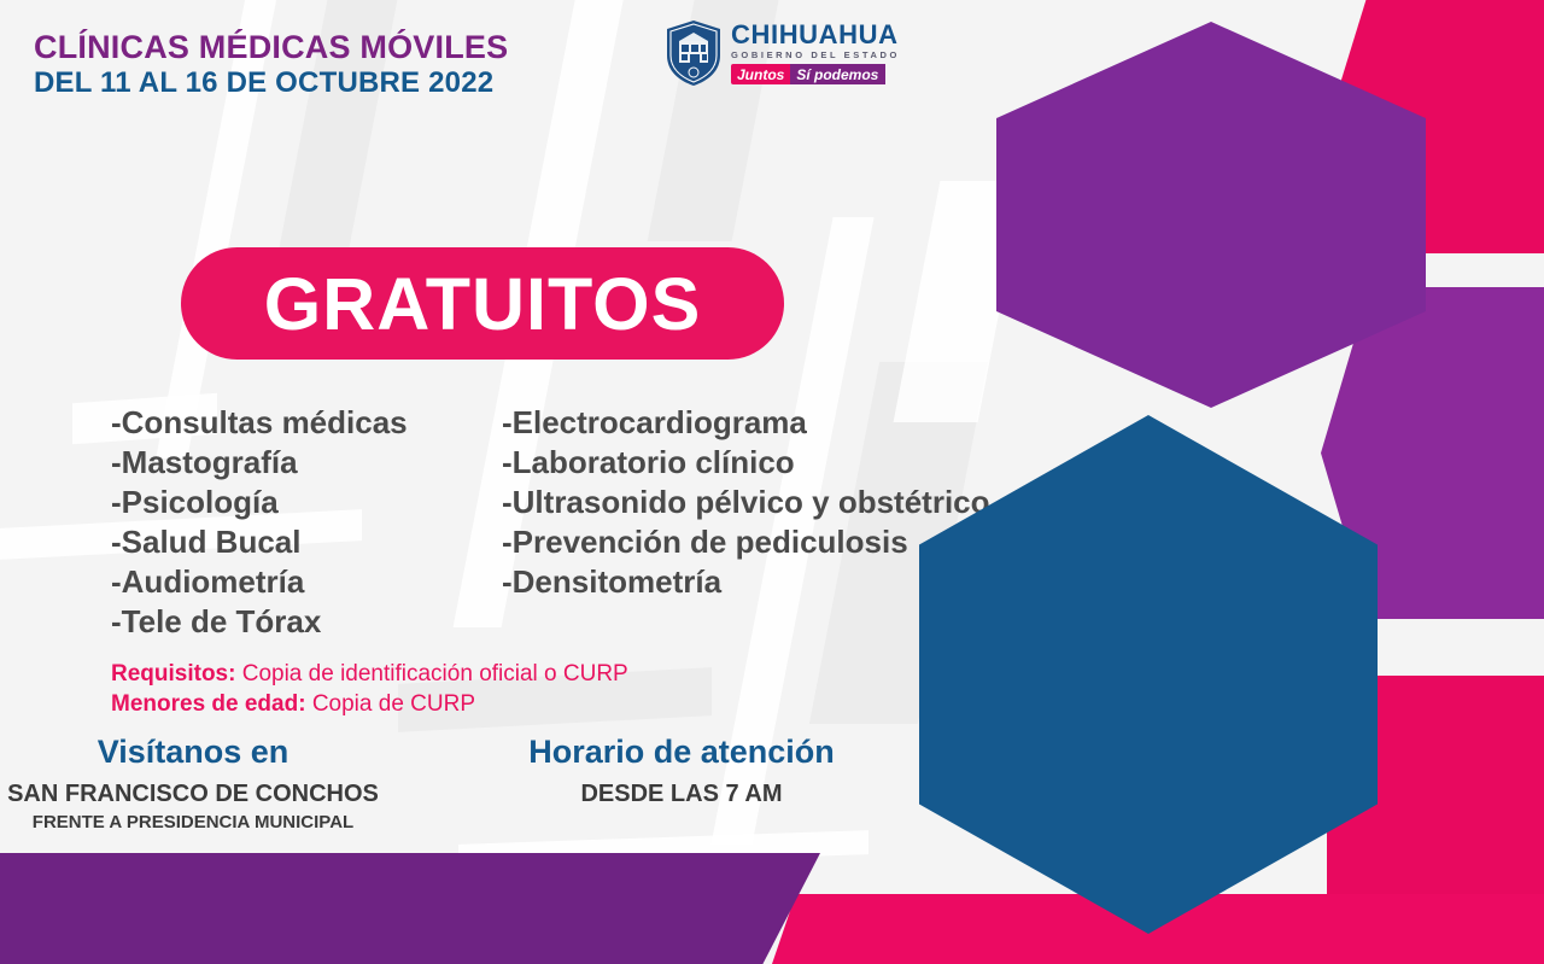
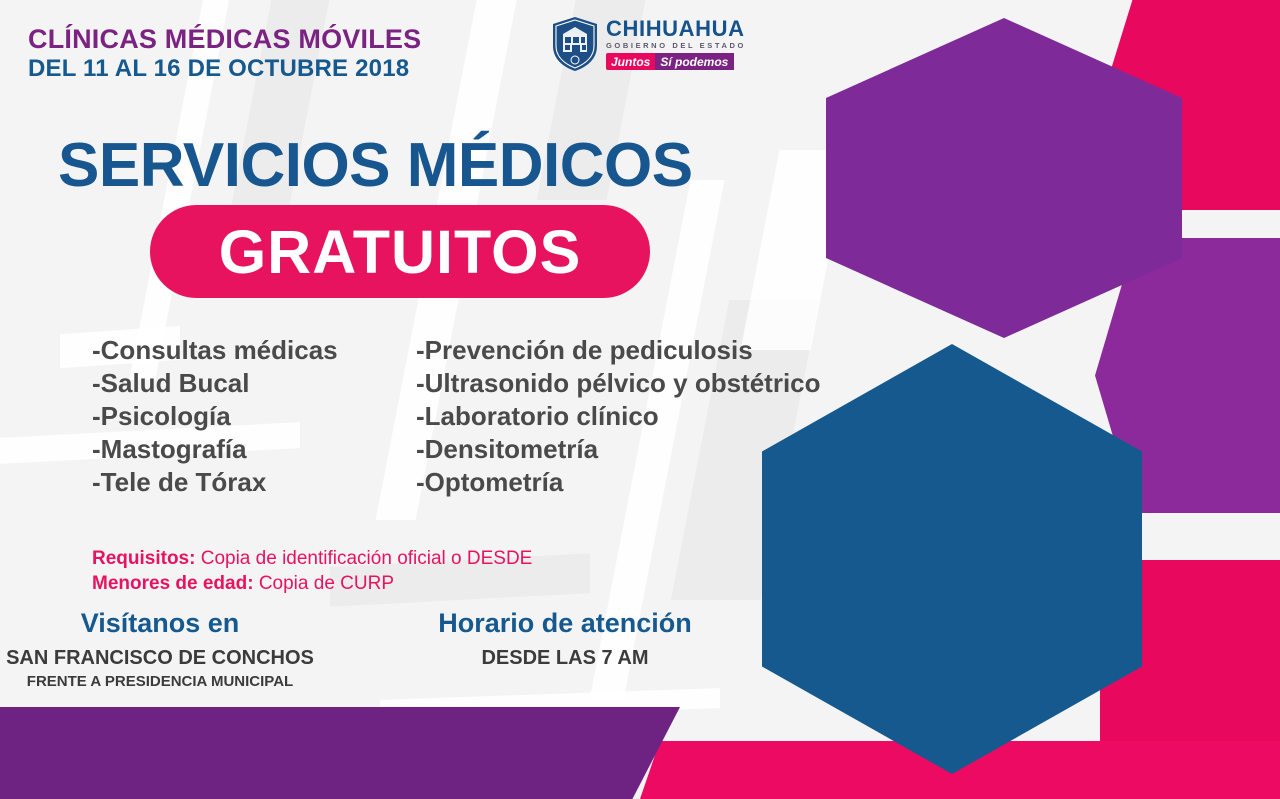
  CLÍNICAS MÉDICAS MÓVILES
- DEL 11 AL 16 DE OCTUBRE 2022
+ DEL 11 AL 16 DE OCTUBRE 2018
  CHIHUAHUA
  GOBIERNO DEL ESTADO
  Juntos
  Sí podemos
+ SERVICIOS MÉDICOS
  GRATUITOS
  -Consultas médicas
- -Mastografía
+ -Salud Bucal
  -Psicología
- -Salud Bucal
+ -Mastografía
- -Audiometría
  -Tele de Tórax
- -Electrocardiograma
- -Laboratorio clínico
+ -Prevención de pediculosis
  -Ultrasonido pélvico y obstétrico
- -Prevención de pediculosis
+ -Laboratorio clínico
  -Densitometría
+ -Optometría
- Requisitos: Copia de identificación oficial o CURP
+ Requisitos: Copia de identificación oficial o DESDE
  Menores de edad: Copia de CURP
  Visítanos en
  SAN FRANCISCO DE CONCHOS
  FRENTE A PRESIDENCIA MUNICIPAL
  Horario de atención
  DESDE LAS 7 AM
